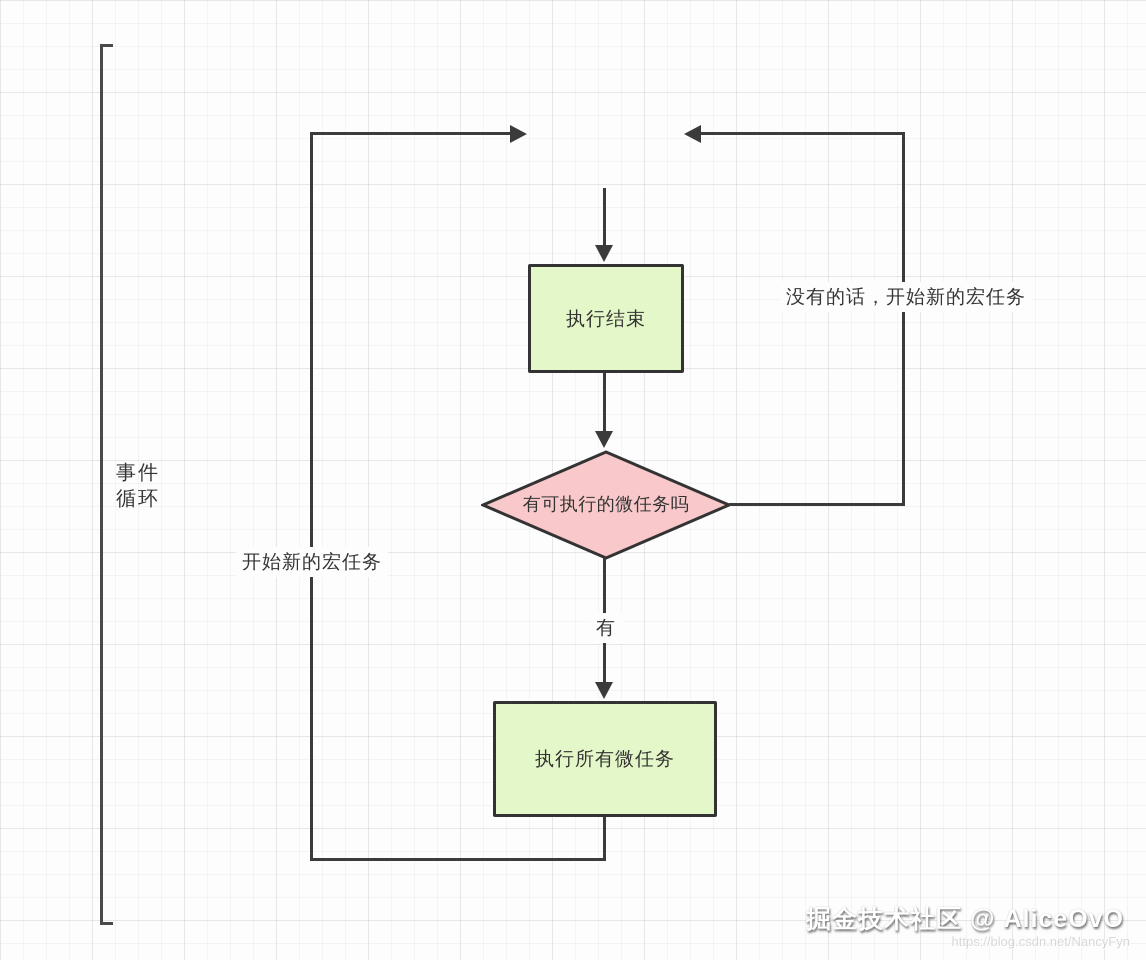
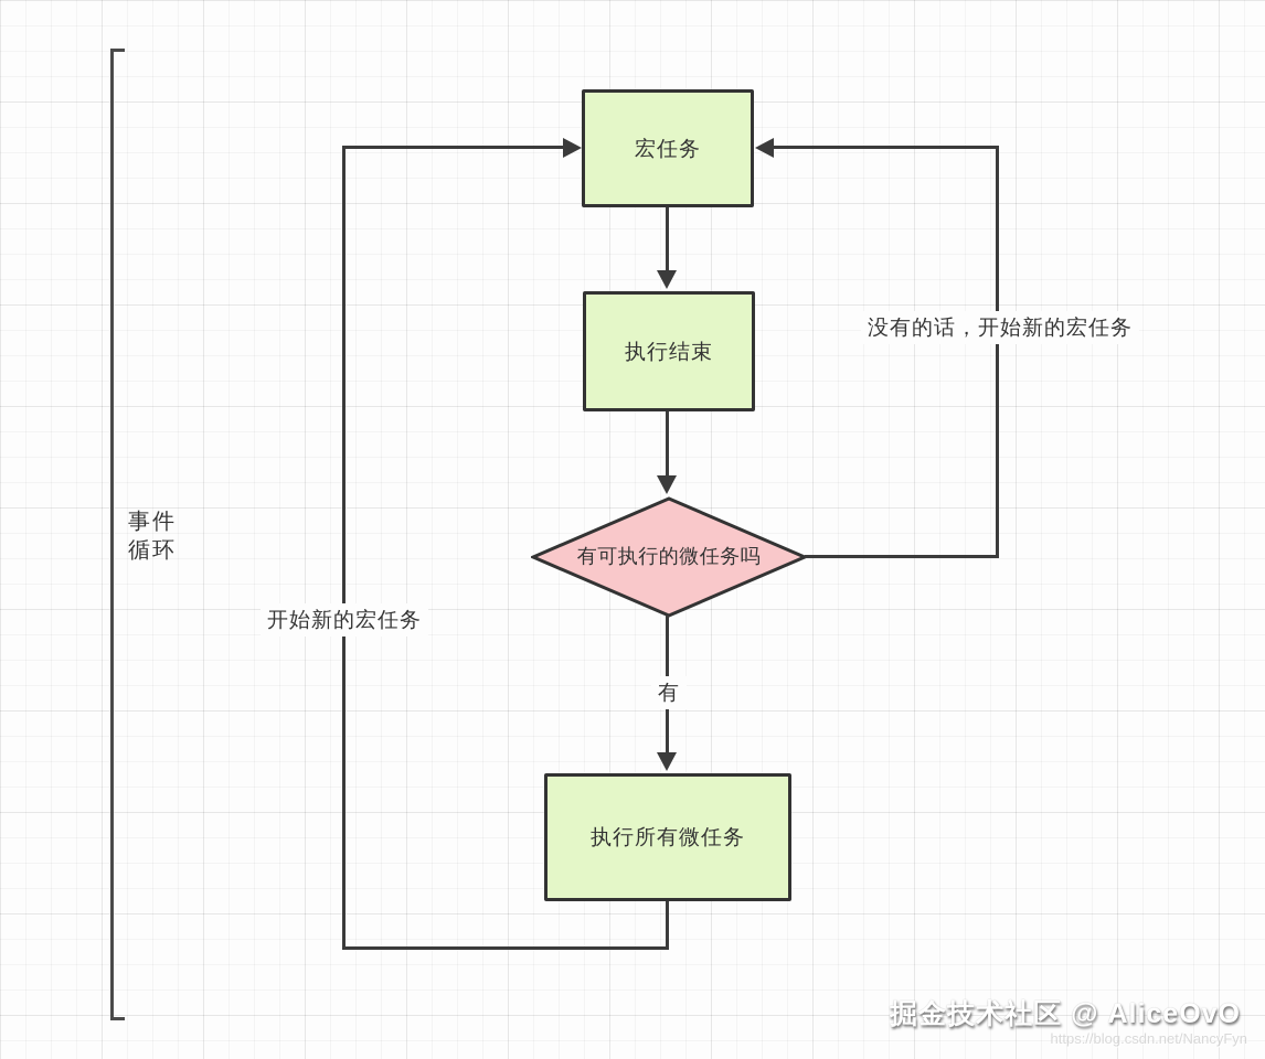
  事件
  循环
+ 宏任务
  执行结束
  有可执行的微任务吗
  执行所有微任务
  有
  开始新的宏任务
  没有的话，开始新的宏任务
  掘金技术社区 @ AliceOvO
  https://blog.csdn.net/NancyFyn
